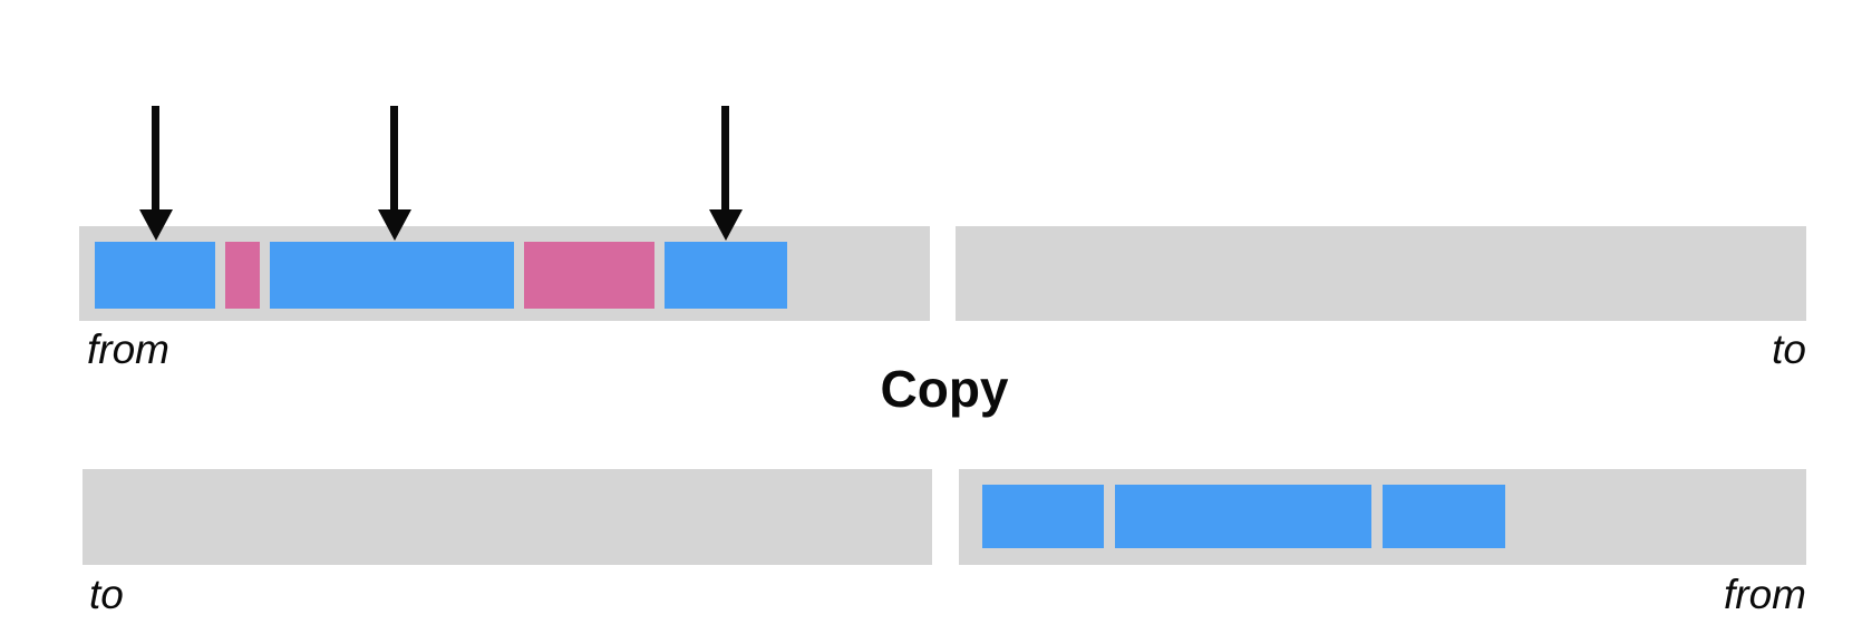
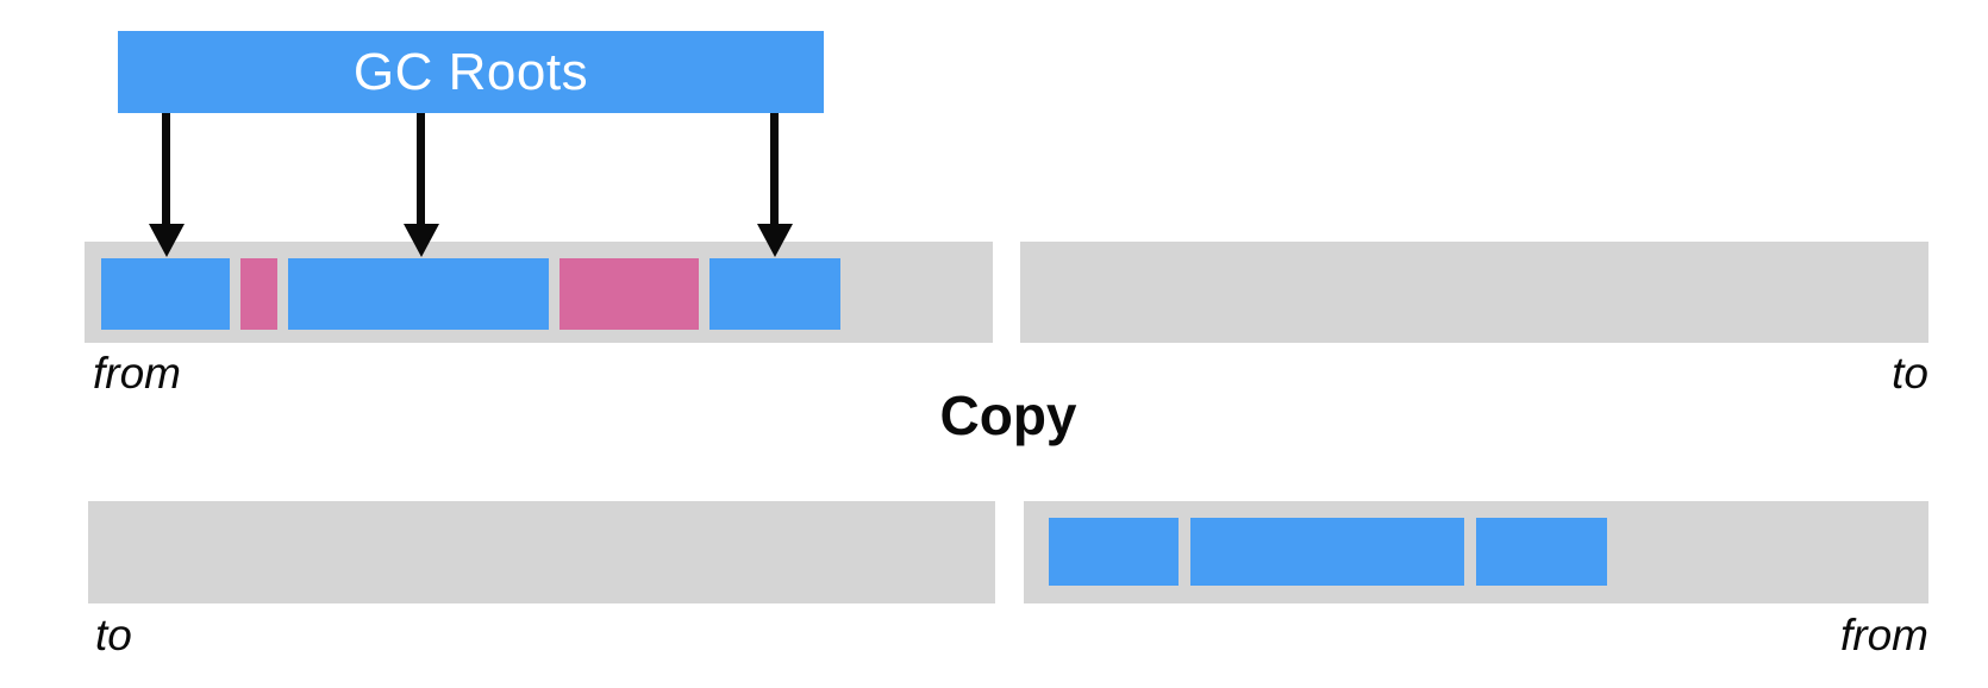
+ GC Roots
  from
  to
  Copy
  to
  from
